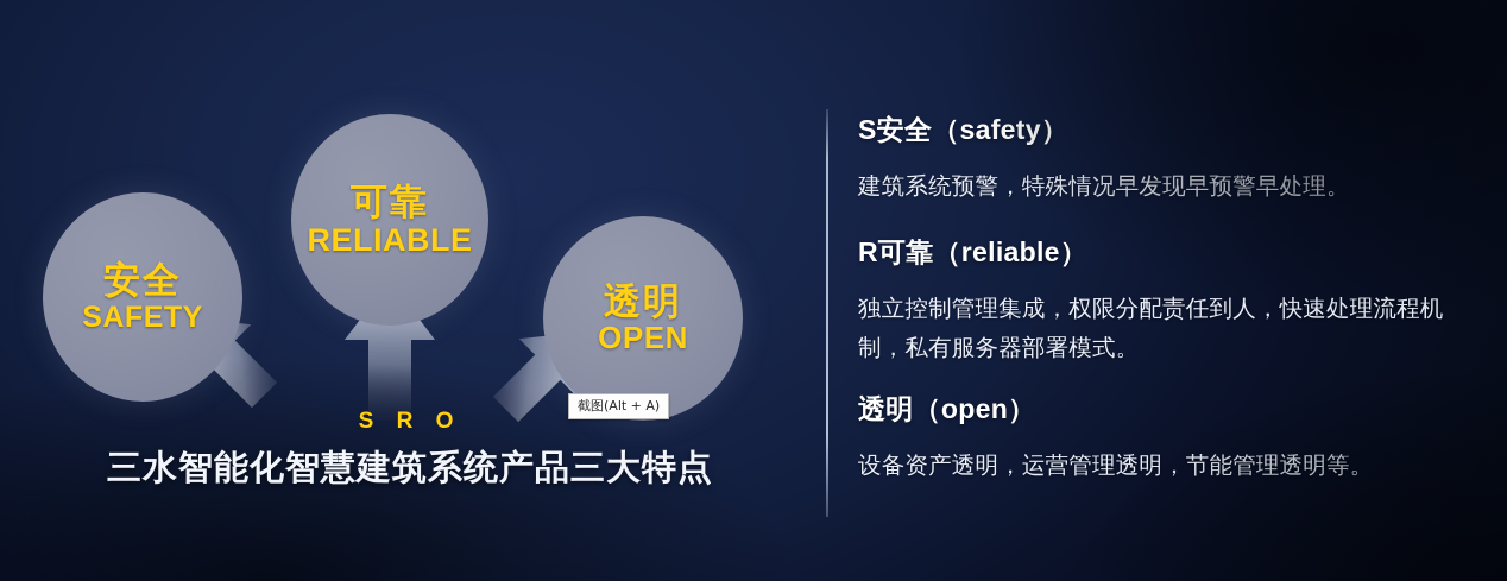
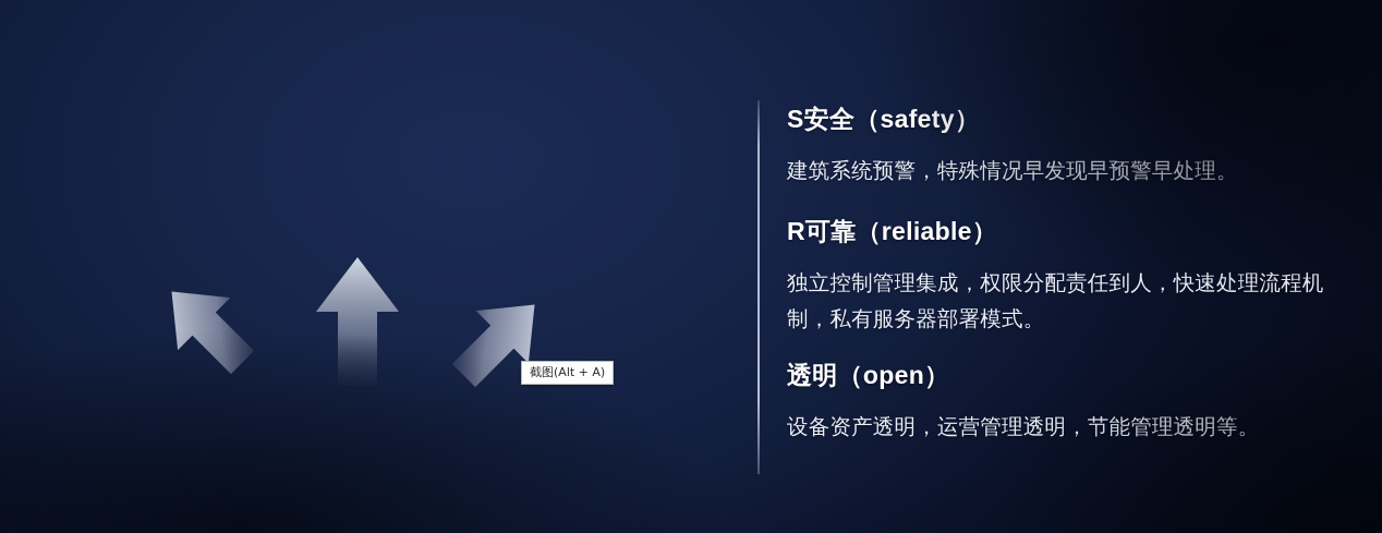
- 安全
- SAFETY
- 可靠
- RELIABLE
- 透明
- OPEN
- S R O
- 三水智能化智慧建筑系统产品三大特点
  截图(Alt + A)
